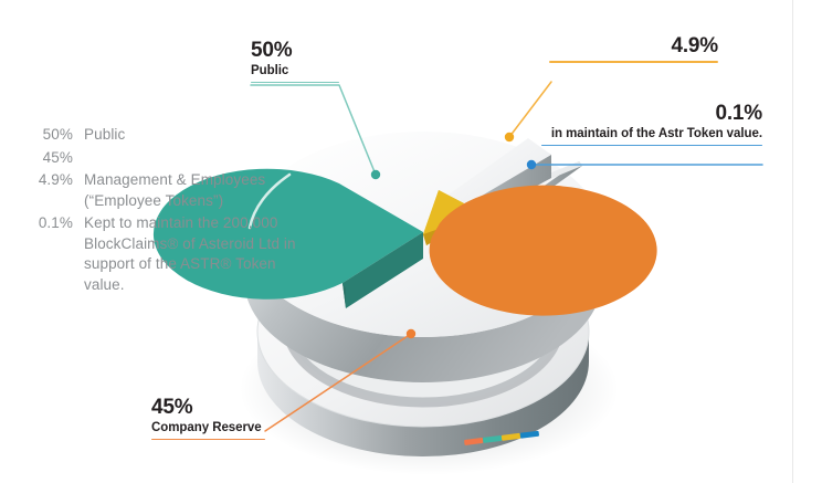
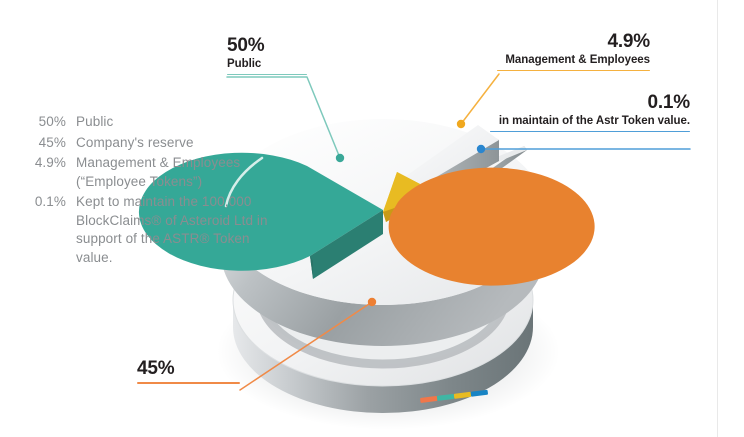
  50%
  Public
  45%
+ Company's reserve
  4.9%
  Management & Employees (“Employee Tokens”)
  0.1%
- Kept to maintain the 200,000 BlockClaims® of Asteroid Ltd in support of the ASTR® Token value.
+ Kept to maintain the 100,000 BlockClaims® of Asteroid Ltd in support of the ASTR® Token value.
  50%
  Public
  4.9%
+ Management & Employees
  0.1%
  in maintain of the Astr Token value.
  45%
- Company Reserve
